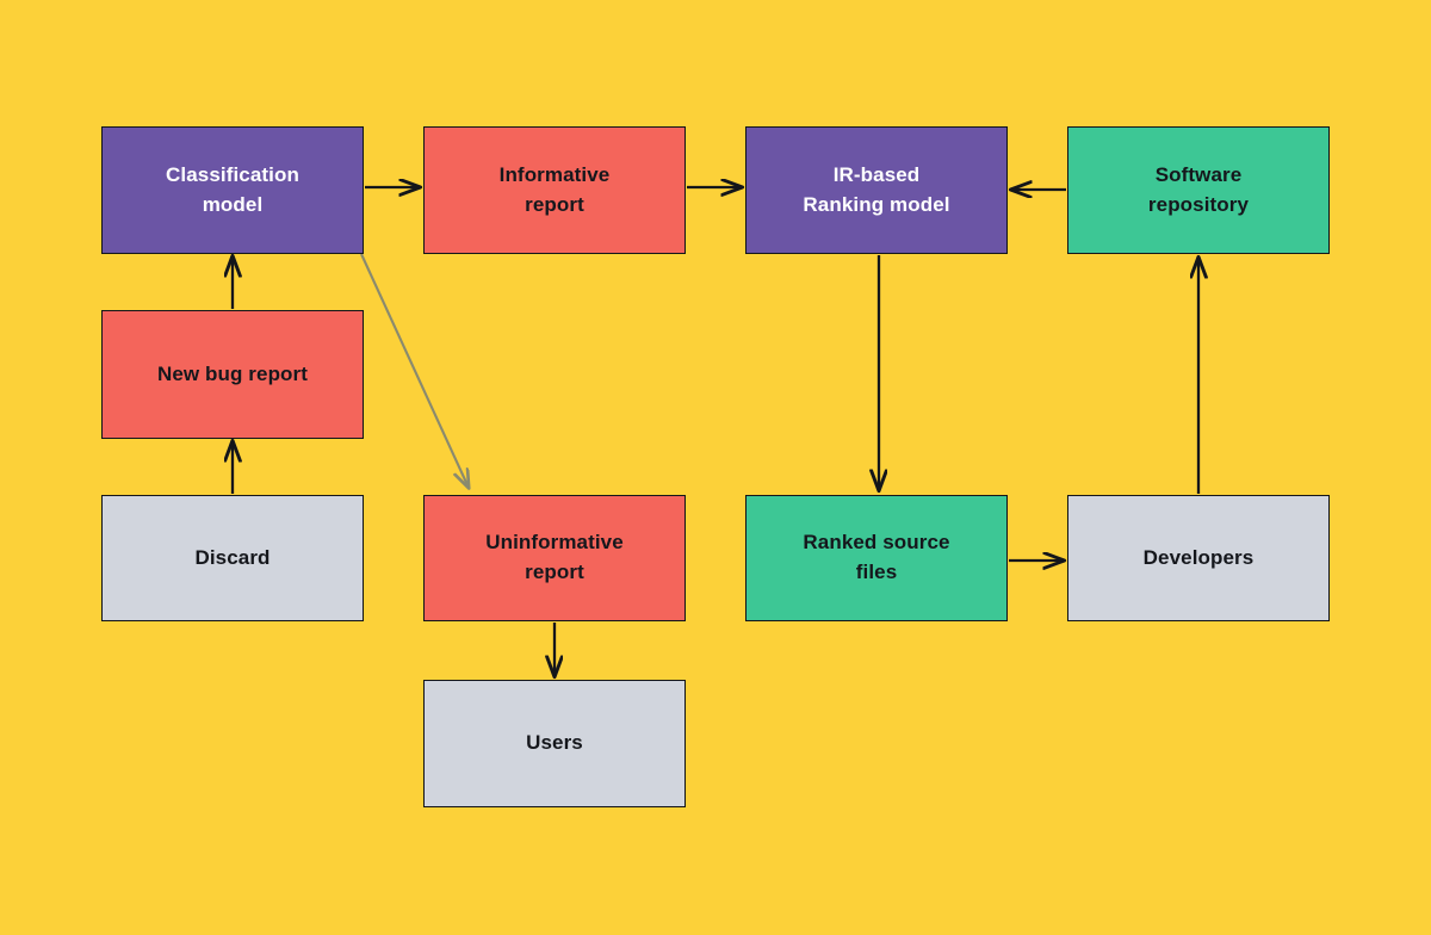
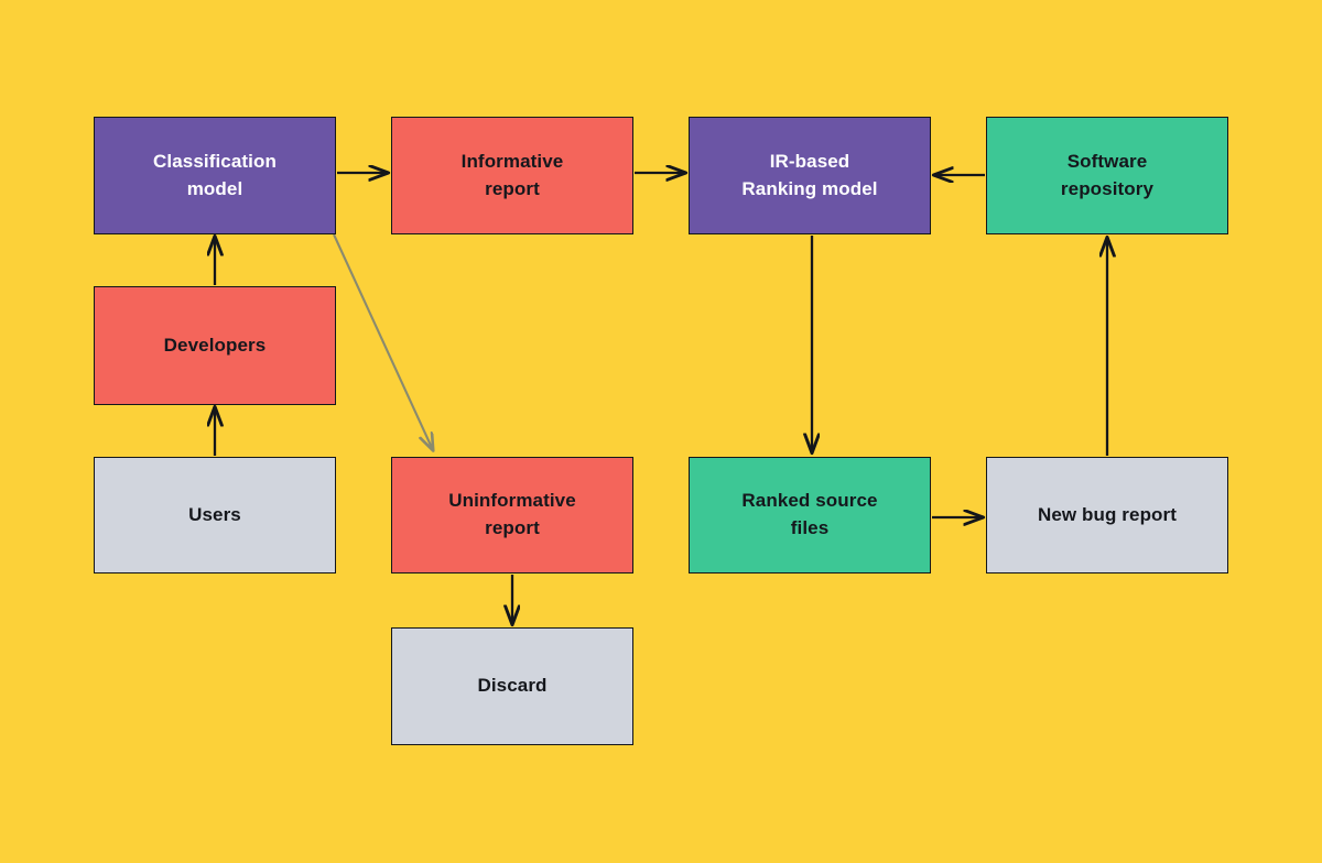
  Classification
  model
  Informative
  report
  IR-based
  Ranking model
  Software
  repository
- New bug report
+ Developers
- Discard
+ Users
  Uninformative
  report
  Ranked source
  files
- Developers
+ New bug report
- Users
+ Discard
